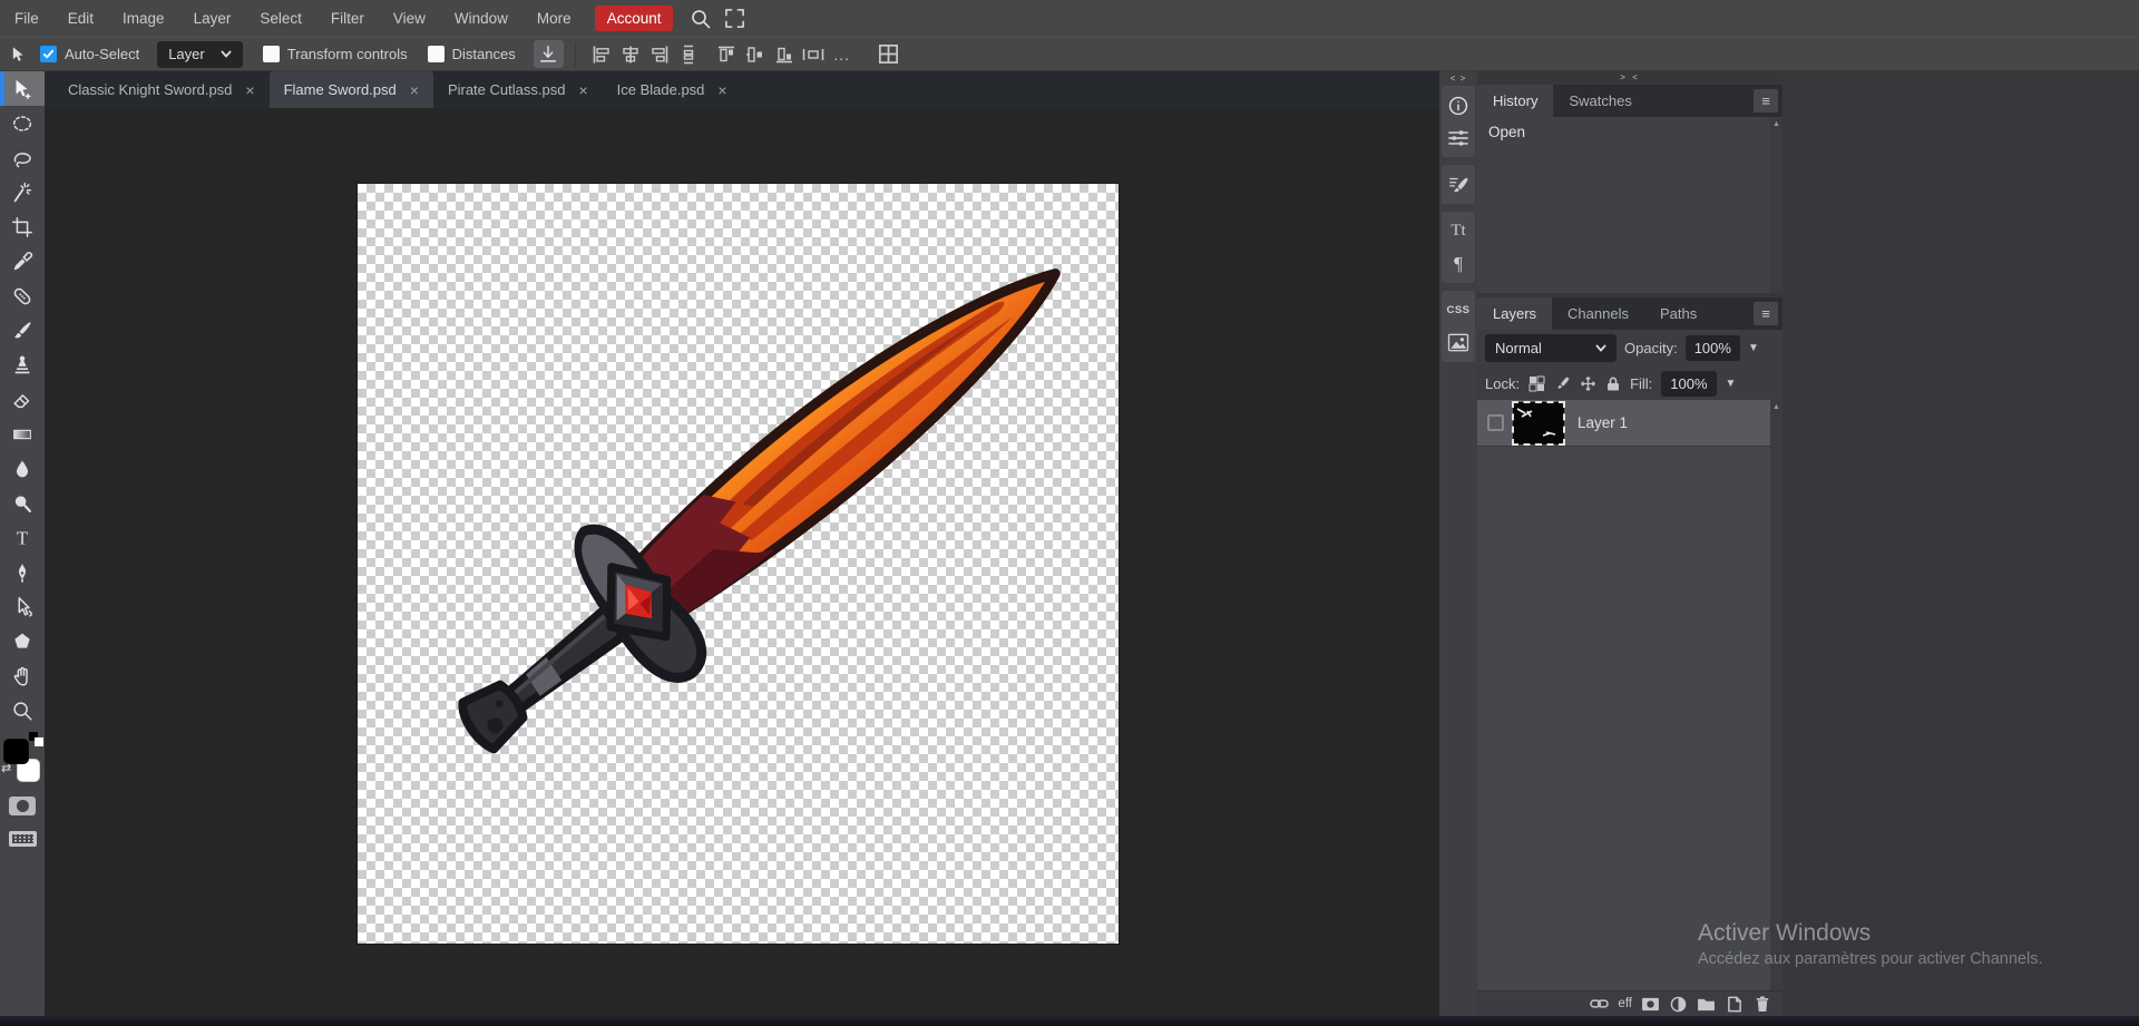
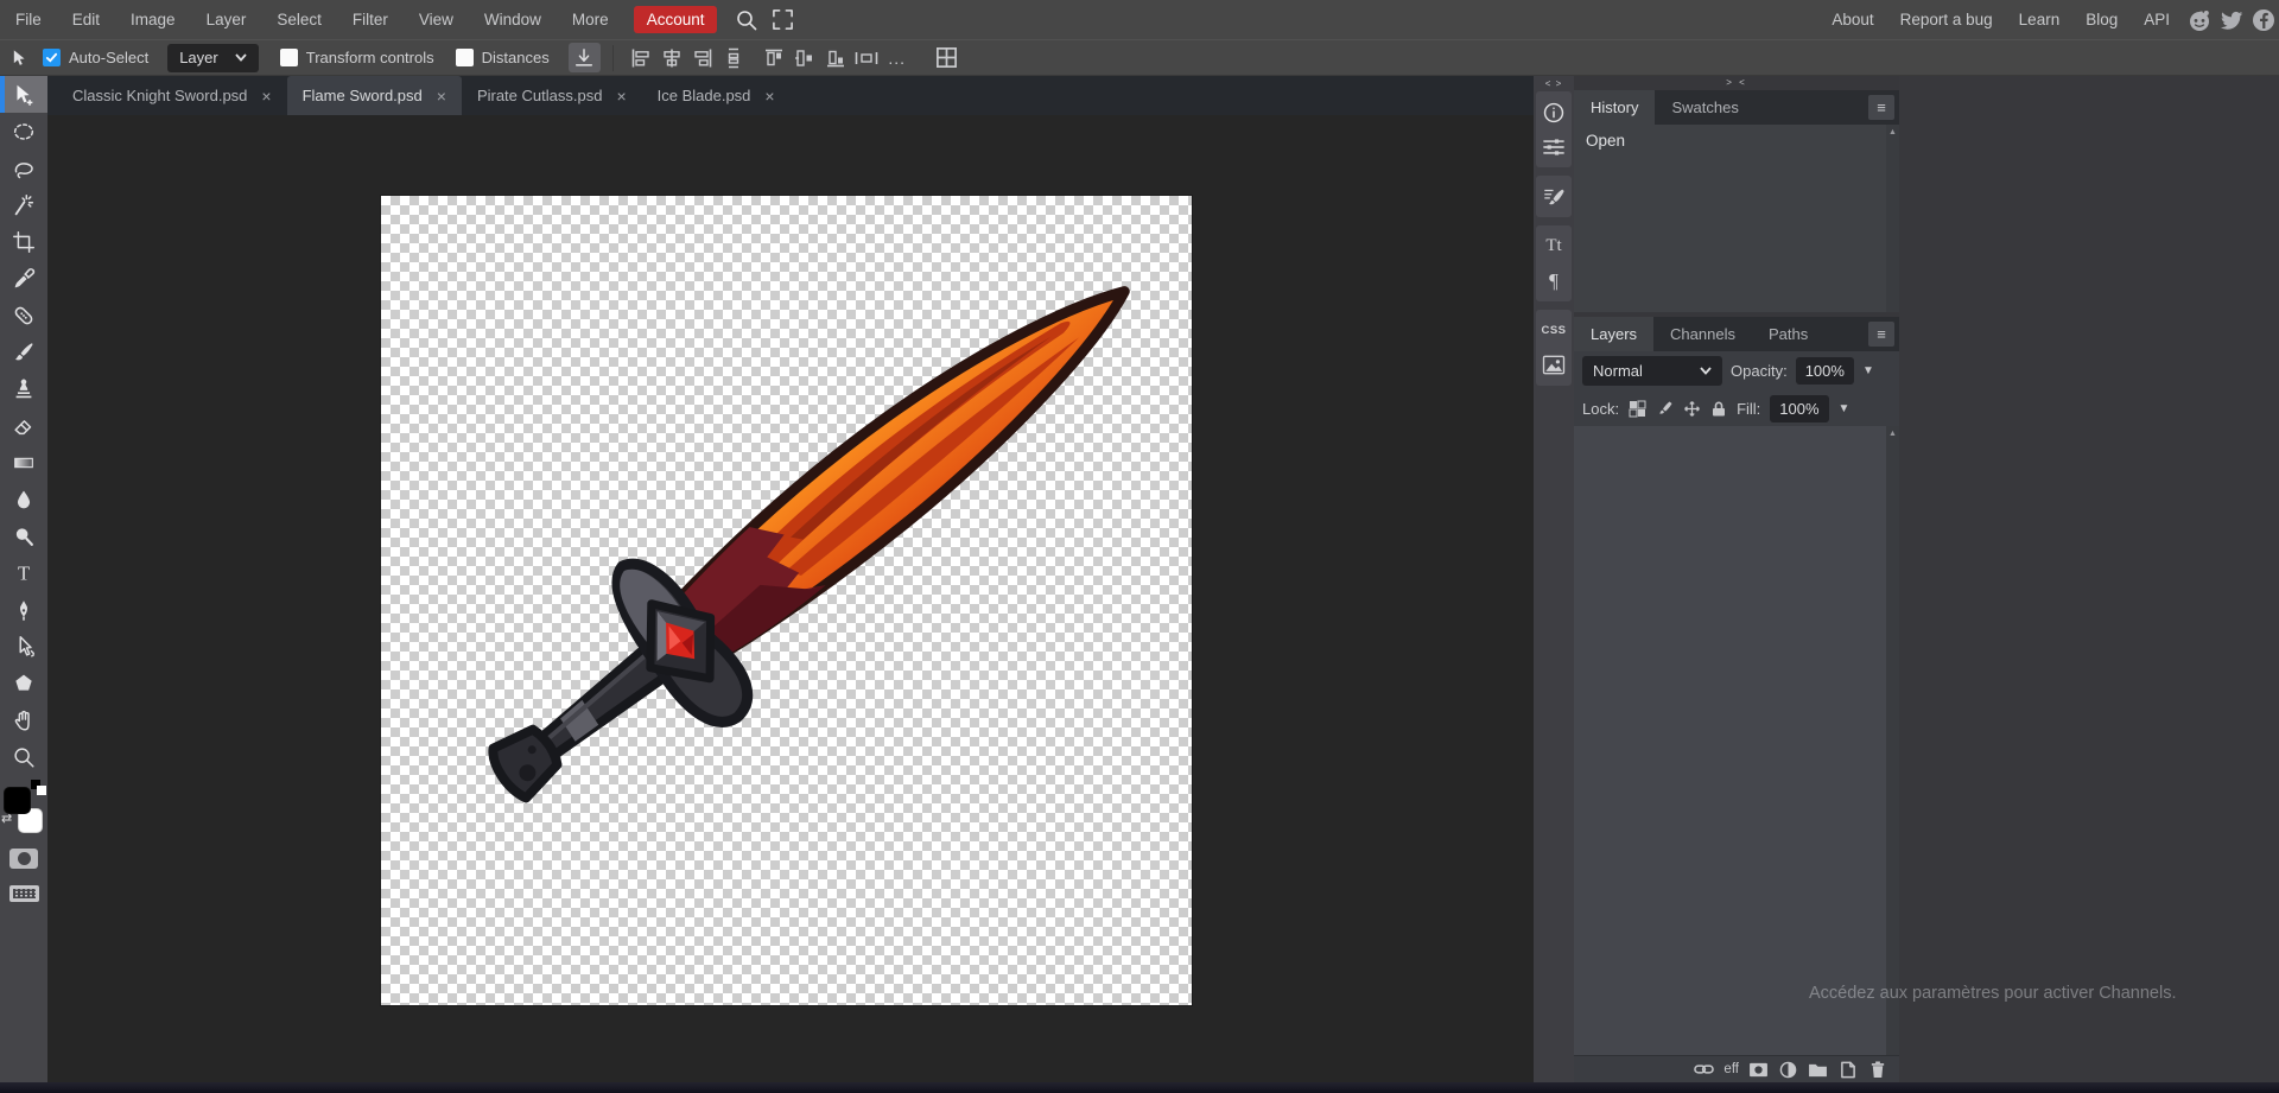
  File
  Edit
  Image
  Layer
  Select
  Filter
  View
  Window
  More
  Account
+ About
+ Report a bug
+ Learn
+ Blog
+ API
  Auto-Select
  Layer
  Transform controls
  Distances
  ...
  T
  ⇄
  Classic Knight Sword.psd
  ×
  Flame Sword.psd
  ×
  Pirate Cutlass.psd
  ×
  Ice Blade.psd
  ×
  < >
  Tt
  ¶
  CSS
  > <
  History
  Swatches
  ≡
  Open
  Layers
  Channels
  Paths
  ≡
  Normal
  Opacity:
  100%
  ▼
  Lock:
  Fill:
  100%
  ▼
- Layer 1
  eff
- Activer Windows
  Accédez aux paramètres pour activer Channels.
